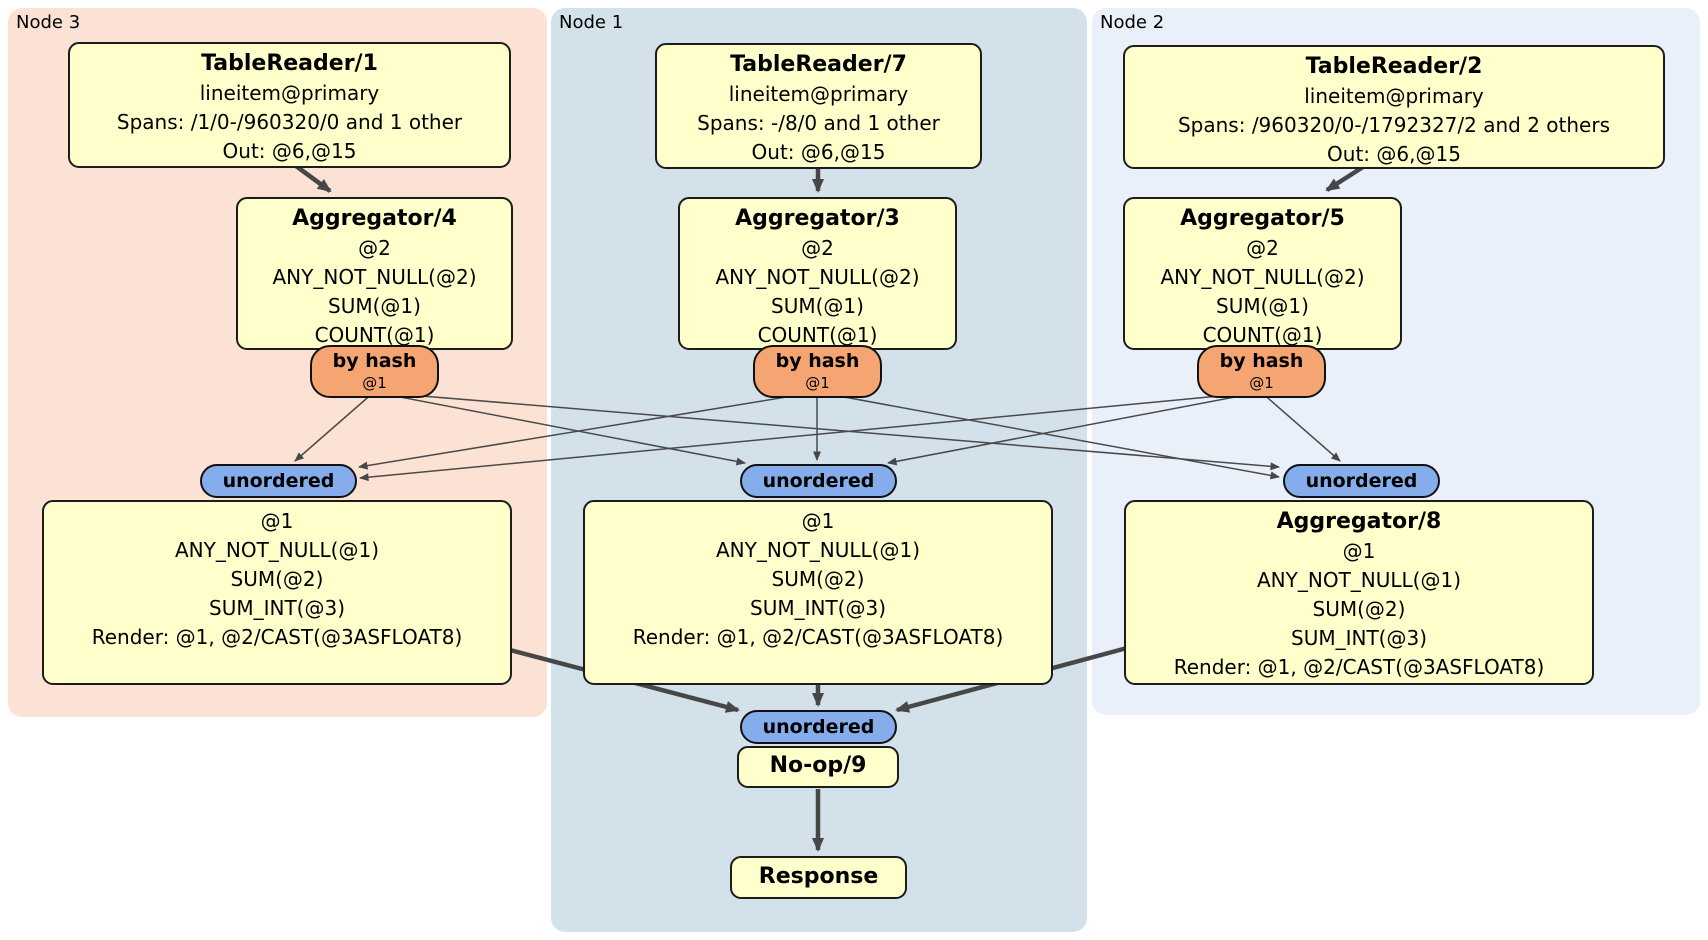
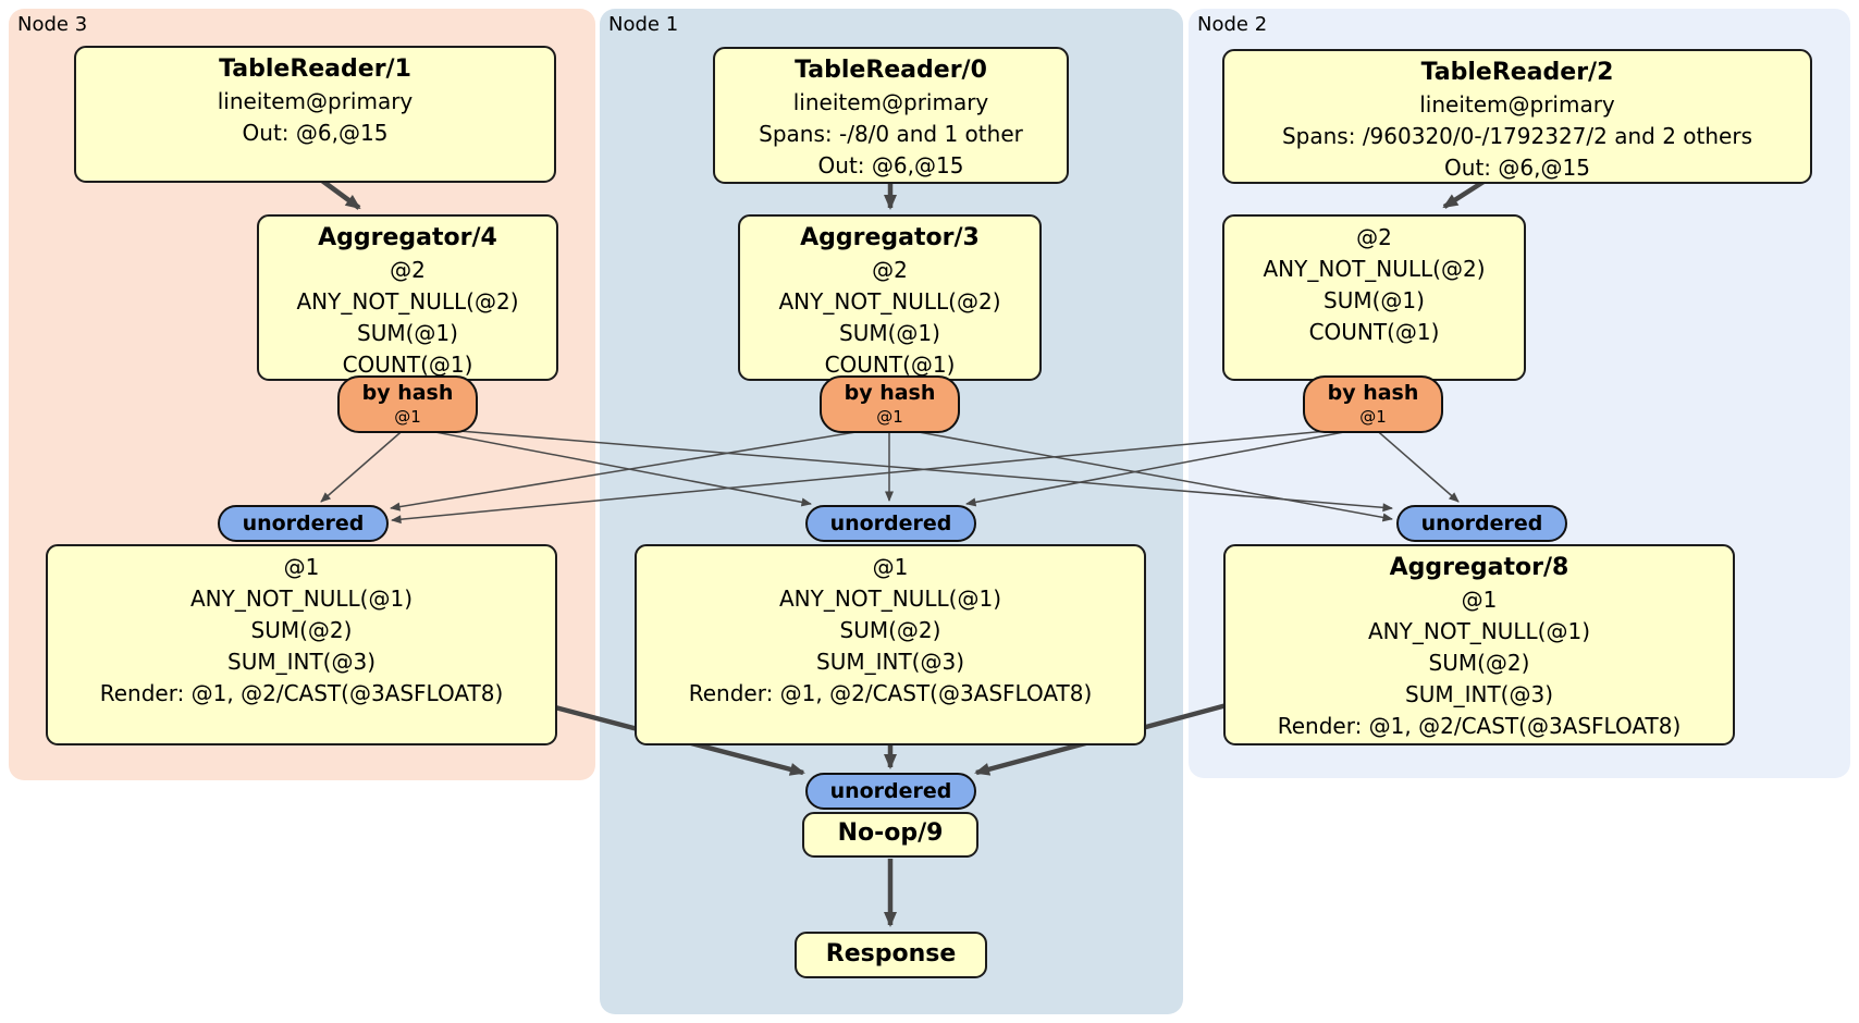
  Node 3
  Node 1
  Node 2
  TableReader/1
  lineitem@primary
- Spans: /1/0-/960320/0 and 1 other
  Out: @6,@15
- TableReader/7
+ TableReader/0
  lineitem@primary
  Spans: -/8/0 and 1 other
  Out: @6,@15
  TableReader/2
  lineitem@primary
  Spans: /960320/0-/1792327/2 and 2 others
  Out: @6,@15
  Aggregator/4
  @2
  ANY_NOT_NULL(@2)
  SUM(@1)
  COUNT(@1)
  Aggregator/3
  @2
  ANY_NOT_NULL(@2)
  SUM(@1)
  COUNT(@1)
- Aggregator/5
  @2
  ANY_NOT_NULL(@2)
  SUM(@1)
  COUNT(@1)
  by hash
  @1
  by hash
  @1
  by hash
  @1
  unordered
  unordered
  unordered
  @1
  ANY_NOT_NULL(@1)
  SUM(@2)
  SUM_INT(@3)
  Render: @1, @2/CAST(@3ASFLOAT8)
  @1
  ANY_NOT_NULL(@1)
  SUM(@2)
  SUM_INT(@3)
  Render: @1, @2/CAST(@3ASFLOAT8)
  Aggregator/8
  @1
  ANY_NOT_NULL(@1)
  SUM(@2)
  SUM_INT(@3)
  Render: @1, @2/CAST(@3ASFLOAT8)
  unordered
  No-op/9
  Response
